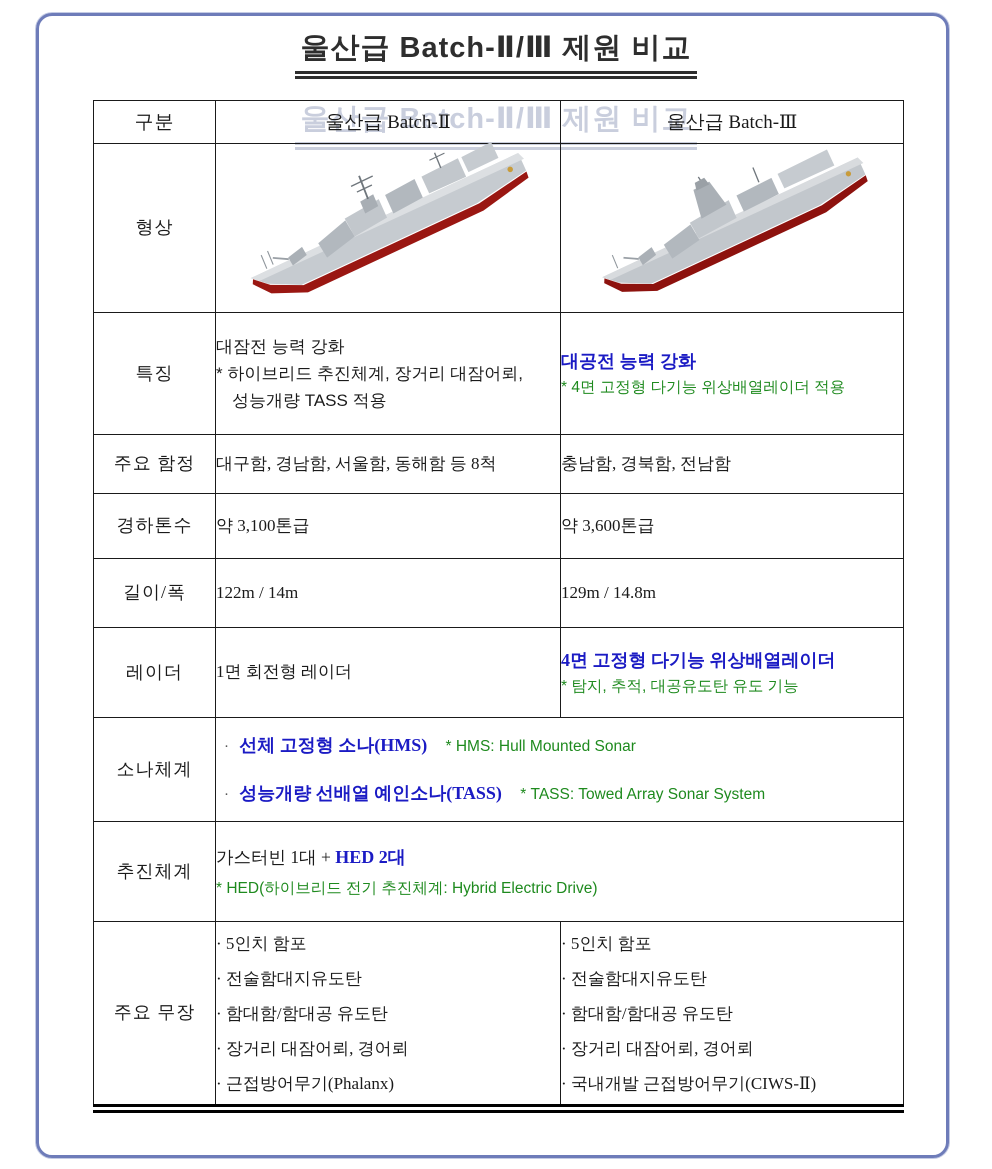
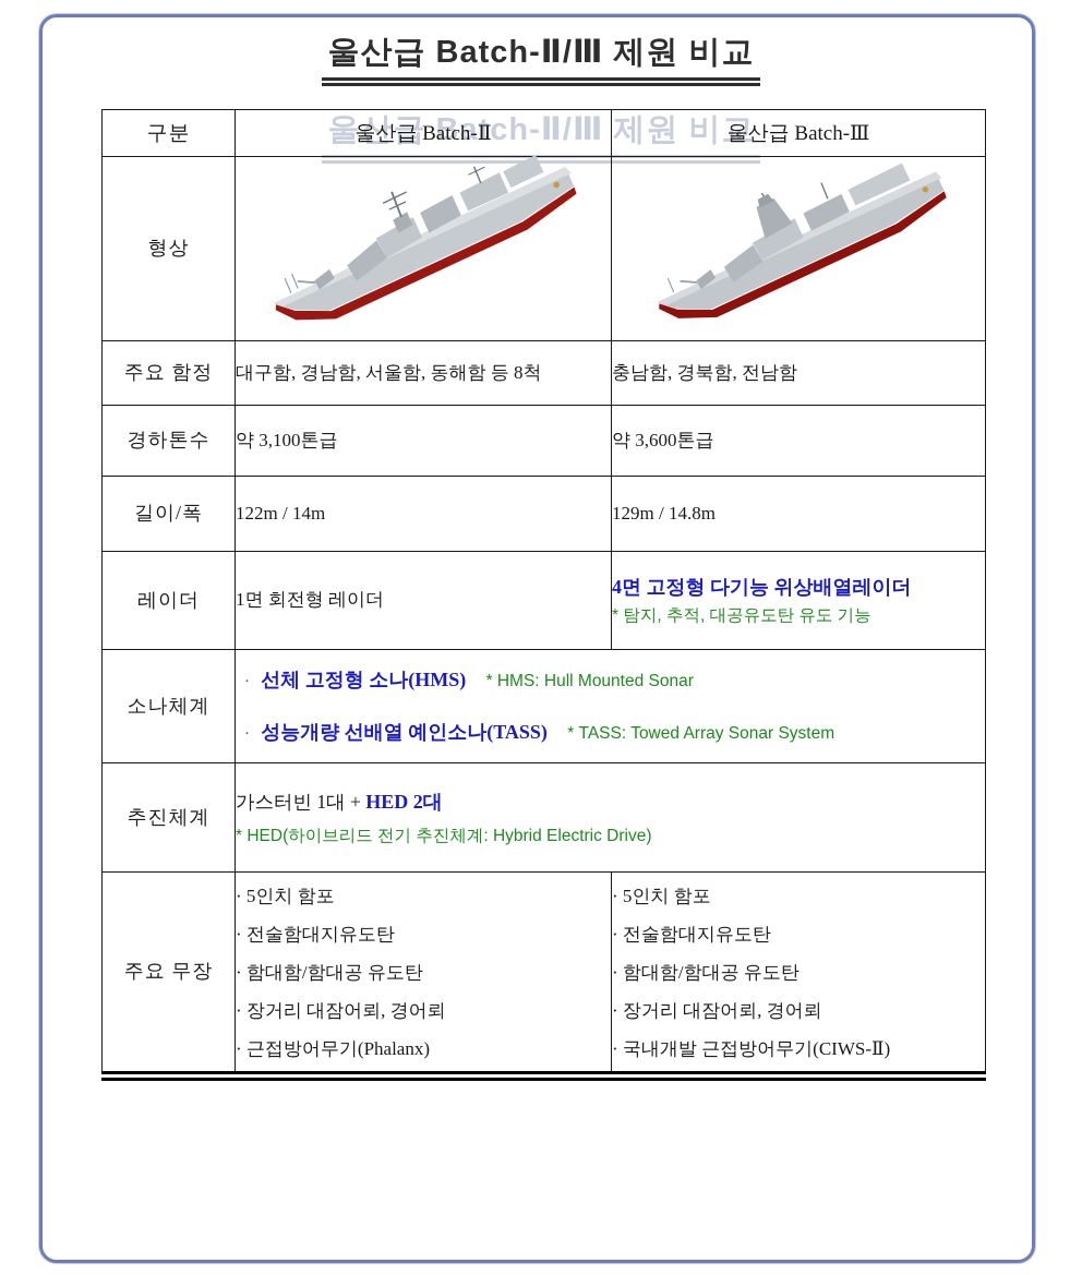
  울산급 Batch-Ⅱ/Ⅲ 제원 비교
  울산급 Batch-Ⅱ/Ⅲ 제원 비교
  구분	울산급 Batch-Ⅱ	울산급 Batch-Ⅲ
  형상
- 특징	대잠전 능력 강화 * 하이브리드 추진체계, 장거리 대잠어뢰, 성능개량 TASS 적용	대공전 능력 강화 * 4면 고정형 다기능 위상배열레이더 적용
  주요 함정	대구함, 경남함, 서울함, 동해함 등 8척	충남함, 경북함, 전남함
  경하톤수	약 3,100톤급	약 3,600톤급
  길이/폭	122m / 14m	129m / 14.8m
  레이더	1면 회전형 레이더	4면 고정형 다기능 위상배열레이더 * 탐지, 추적, 대공유도탄 유도 기능
  소나체계	· 선체 고정형 소나(HMS) * HMS: Hull Mounted Sonar · 성능개량 선배열 예인소나(TASS) * TASS: Towed Array Sonar System
  추진체계	가스터빈 1대 + HED 2대 * HED(하이브리드 전기 추진체계: Hybrid Electric Drive)
  주요 무장	· 5인치 함포 · 전술함대지유도탄 · 함대함/함대공 유도탄 · 장거리 대잠어뢰, 경어뢰 · 근접방어무기(Phalanx)	· 5인치 함포 · 전술함대지유도탄 · 함대함/함대공 유도탄 · 장거리 대잠어뢰, 경어뢰 · 국내개발 근접방어무기(CIWS-Ⅱ)
